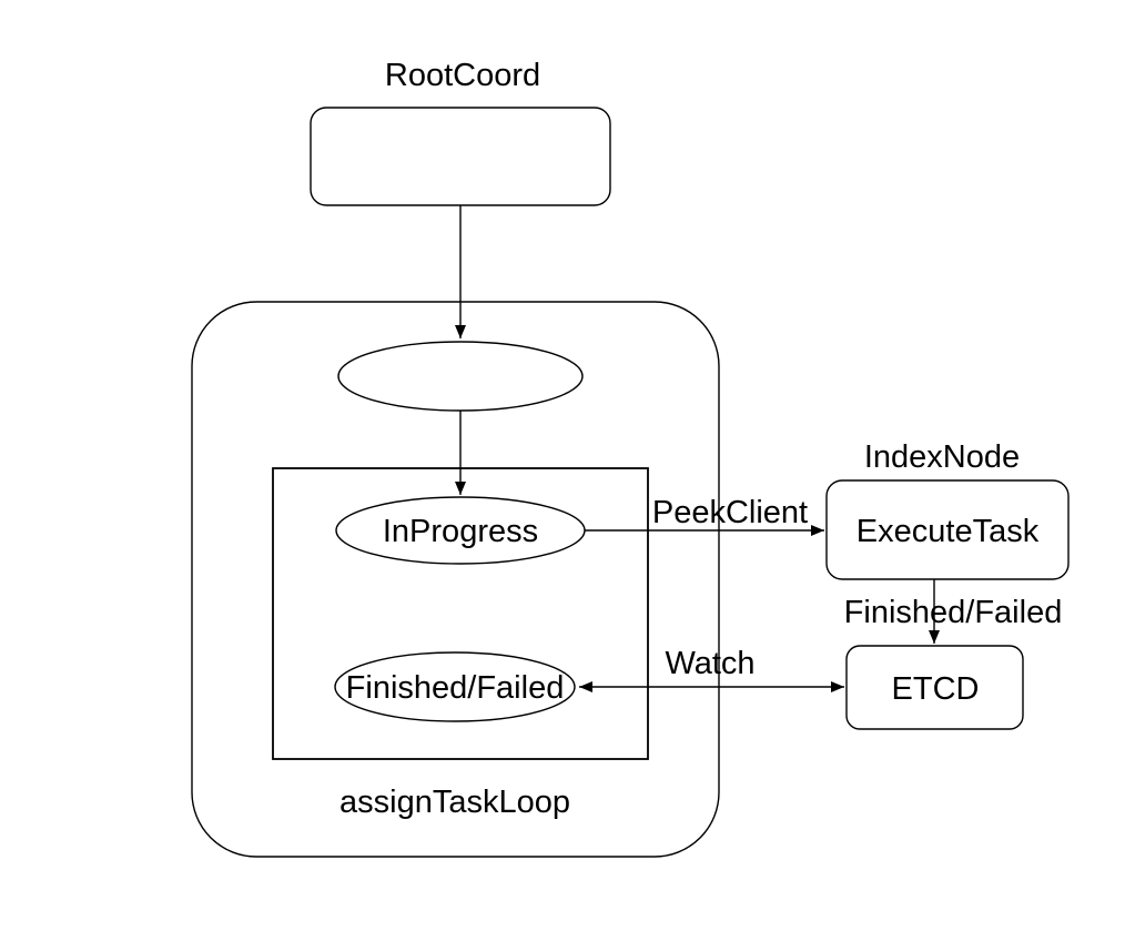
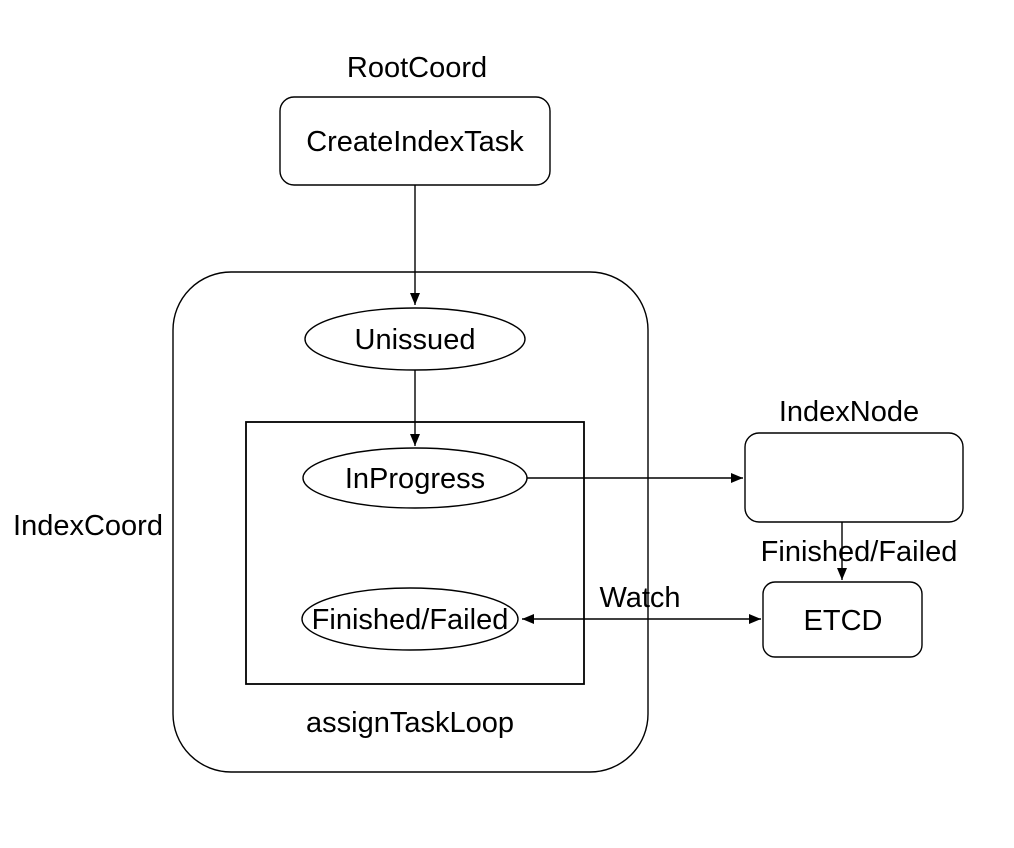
  RootCoord
+ CreateIndexTask
+ IndexCoord
+ Unissued
  InProgress
  Finished/Failed
  assignTaskLoop
- PeekClient
  IndexNode
- ExecuteTask
  Finished/Failed
  ETCD
  Watch
